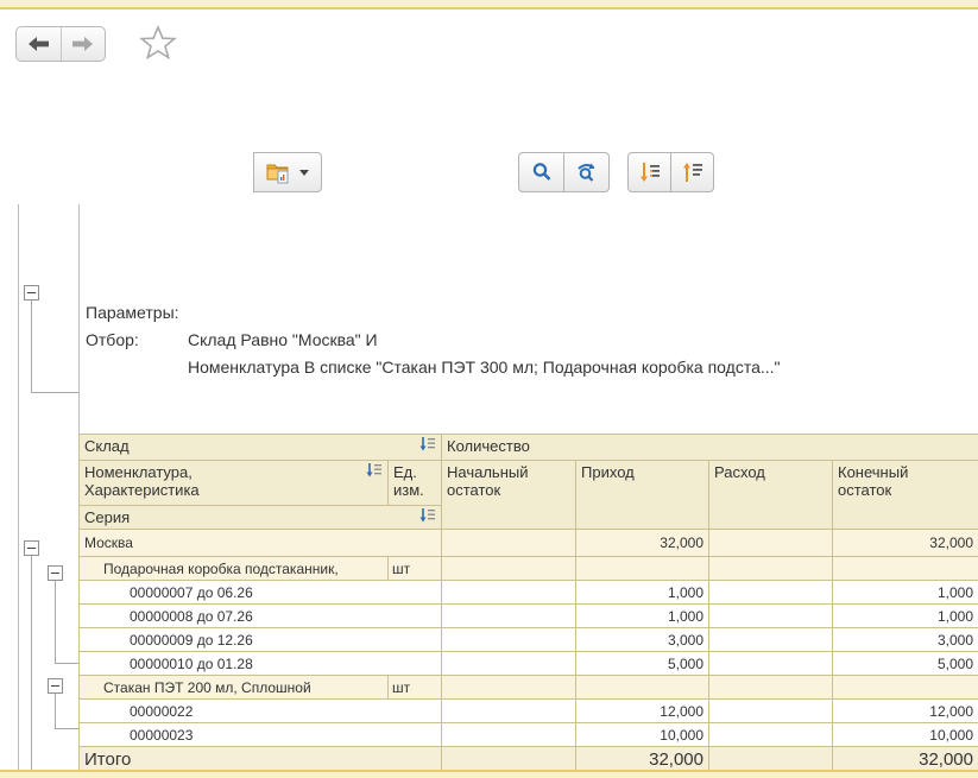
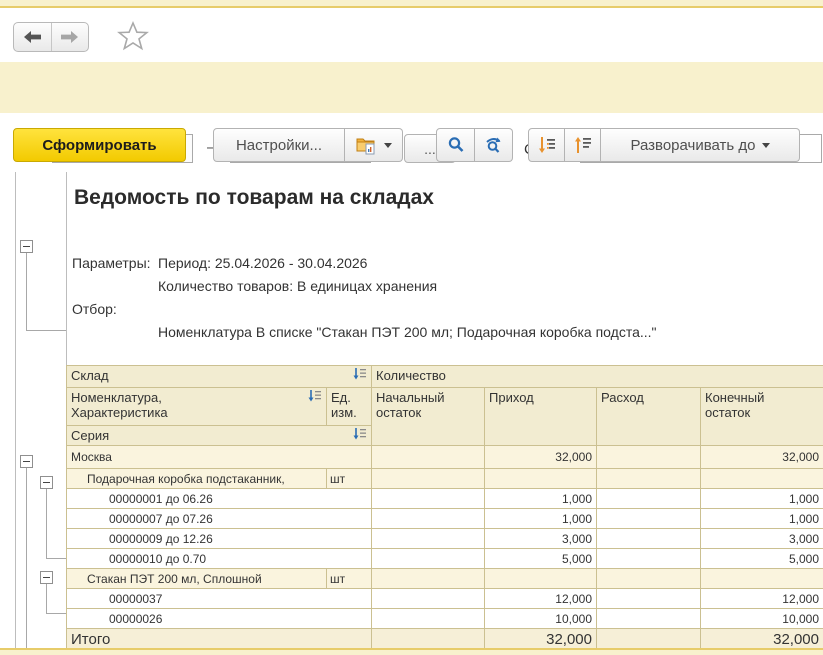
+ –
+ ...
+ Сформировать
+ Настройки...
+ Разворачивать до
+ Ведомость по товарам на складах
  Параметры:
+ Период: 25.04.2026 - 30.04.2026
+ Количество товаров: В единицах хранения
  Отбор:
- Склад Равно "Москва" И
- Номенклатура В списке "Стакан ПЭТ 300 мл; Подарочная коробка подста..."
+ Номенклатура В списке "Стакан ПЭТ 200 мл; Подарочная коробка подста..."
  Склад	Количество
  Номенклатура, Характеристика	Ед. изм.	Начальный остаток	Приход	Расход	Конечный остаток
  Серия
  Москва		32,000		32,000
  Подарочная коробка подстаканник,	шт
- 00000007 до 06.26		1,000		1,000
+ 00000001 до 06.26		1,000		1,000
- 00000008 до 07.26		1,000		1,000
+ 00000007 до 07.26		1,000		1,000
  00000009 до 12.26		3,000		3,000
- 00000010 до 01.28		5,000		5,000
+ 00000010 до 0.70		5,000		5,000
  Стакан ПЭТ 200 мл, Сплошной	шт
- 00000022		12,000		12,000
+ 00000037		12,000		12,000
- 00000023		10,000		10,000
+ 00000026		10,000		10,000
  Итого		32,000		32,000
